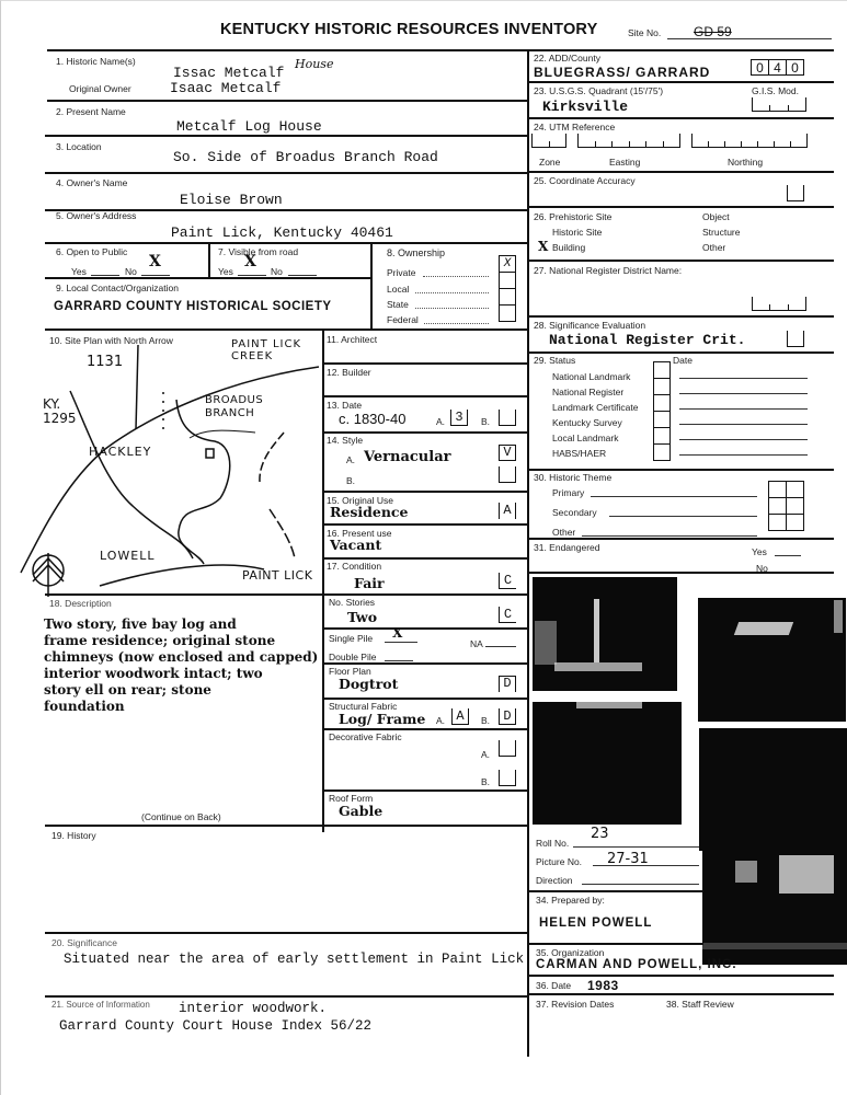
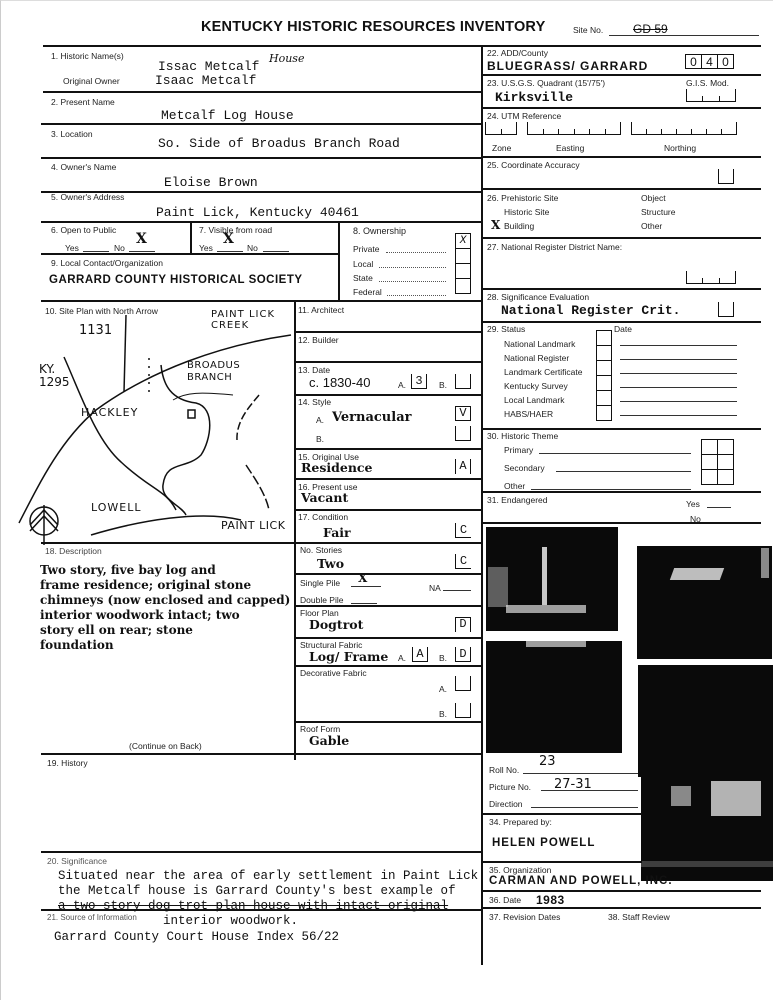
  KENTUCKY HISTORIC RESOURCES INVENTORY
  Site No.
  GD 59
  1. Historic Name(s)
  Issac Metcalf
  House
  Original Owner
  Isaac Metcalf
  2. Present Name
  Metcalf Log House
  3. Location
  So. Side of Broadus Branch Road
  4. Owner's Name
  Eloise Brown
  5. Owner's Address
  Paint Lick, Kentucky 40461
  6. Open to Public
  Yes
  No
  X
  7. Visible from road
  Yes
  X
  No
  8. Ownership
  Private
  Local
  State
  Federal
  X
  9. Local Contact/Organization
  GARRARD COUNTY HISTORICAL SOCIETY
  10. Site Plan with North Arrow
  1131
  PAINT LICK CREEK
  KY. 1295
  BROADUS BRANCH
  HACKLEY
  LOWELL
  PAINT LICK
  11. Architect
  12. Builder
  13. Date
  c. 1830-40
  A.
  3
  B.
  14. Style
  A.
  Vernacular
  V
  B.
  15. Original Use
  Residence
  A
  16. Present use
  Vacant
  17. Condition
  Fair
  C
  18. Description
  Two story, five bay log and
  frame residence; original stone
  chimneys (now enclosed and capped)
  interior woodwork intact; two
  story ell on rear; stone
  foundation
  (Continue on Back)
  No. Stories
  Two
  C
  Single Pile
  X
  NA
  Double Pile
  Floor Plan
  Dogtrot
  D
  Structural Fabric
  Log/ Frame
  A.
  A
  B.
  D
  Decorative Fabric
  A.
  B.
  Roof Form
  Gable
  19. History
  20. Significance
  Situated near the area of early settlement in Paint Lick
+ the Metcalf house is Garrard County's best example of
+ a two-story dog-trot plan house with intact original
  interior woodwork.
  21. Source of Information
  Garrard County Court House Index 56/22
  22. ADD/County
  BLUEGRASS/ GARRARD
  0
  4
  0
  23. U.S.G.S. Quadrant (15'/75')
  G.I.S. Mod.
  Kirksville
  24. UTM Reference
  Zone
  Easting
  Northing
  25. Coordinate Accuracy
  26. Prehistoric Site
  Historic Site
  X
  Building
  Object
  Structure
  Other
  27. National Register District Name:
  28. Significance Evaluation
  National Register Crit.
  29. Status
  Date
  National Landmark
  National Register
  Landmark Certificate
  Kentucky Survey
  Local Landmark
  HABS/HAER
  30. Historic Theme
  Primary
  Secondary
  Other
  31. Endangered
  Yes
  No
  Roll No.
  23
  Picture No.
  27-31
  Direction
  34. Prepared by:
  HELEN POWELL
  35. Organization
  CARMAN AND POWELL, INC.
  36. Date
  1983
  37. Revision Dates
  38. Staff Review
